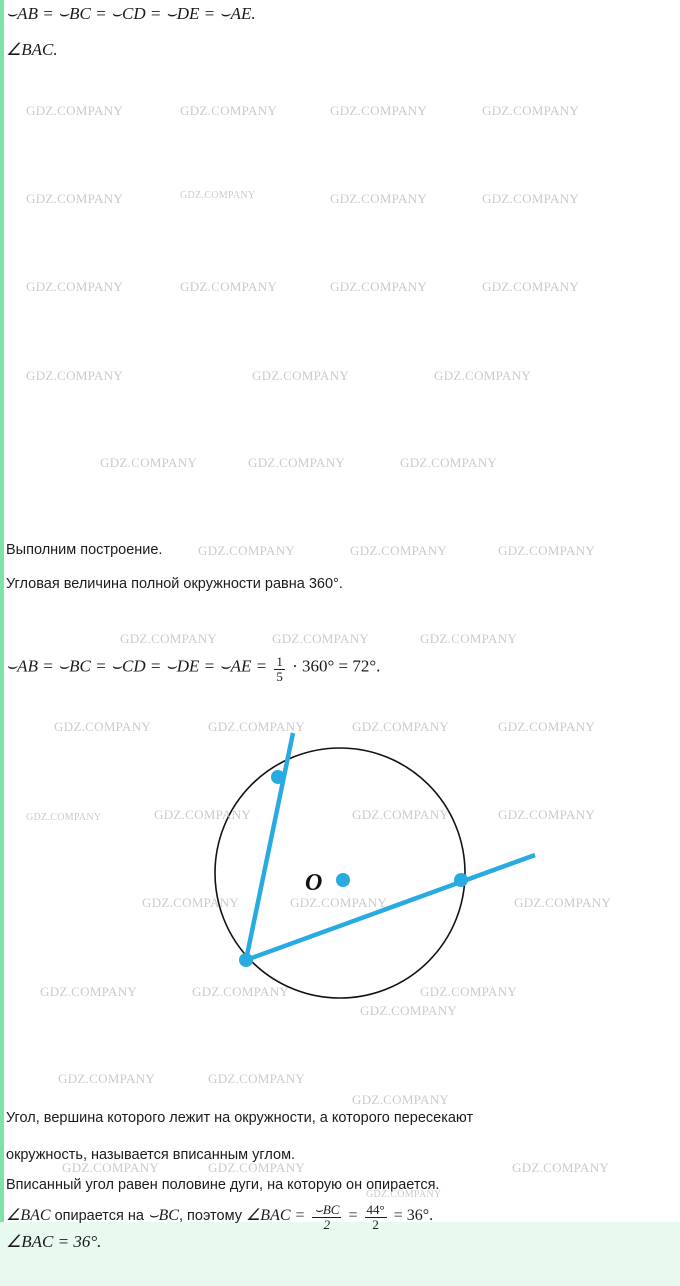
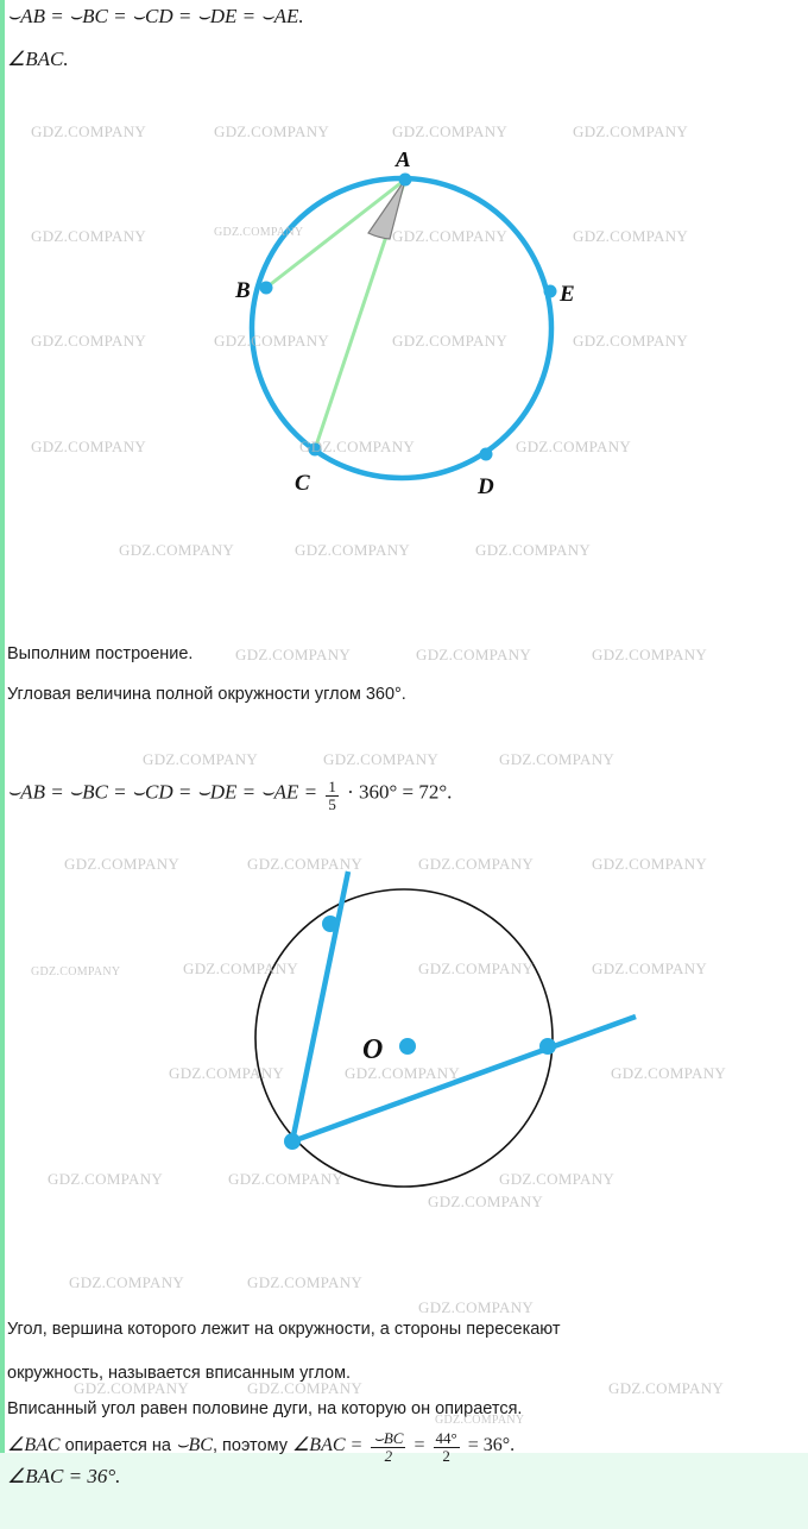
  ⌣AB = ⌣BC = ⌣CD = ⌣DE = ⌣AE.
  ∠BAC.
+ A
+ B
+ E
+ C
+ D
  Выполним построение.
- Угловая величина полной окружности равна 360°.
+ Угловая величина полной окружности углом 360°.
  ⌣AB = ⌣BC = ⌣CD = ⌣DE = ⌣AE =
  1
  5
  · 360° = 72°.
  O
- Угол, вершина которого лежит на окружности, а которого пересекают
+ Угол, вершина которого лежит на окружности, а стороны пересекают
  окружность, называется вписанным углом.
  Вписанный угол равен половине дуги, на которую он опирается.
  ∠BAC опирается на ⌣BC, поэтому ∠BAC =
  ⌣BC
  2
  =
  44°
  2
  = 36°.
  ∠BAC = 36°.
  GDZ.COMPANY
  GDZ.COMPANY
  GDZ.COMPANY
  GDZ.COMPANY
  GDZ.COMPANY
  GDZ.COMPANY
  GDZ.COMPANY
  GDZ.COMPANY
  GDZ.COMPANY
  GDZ.COMPANY
  GDZ.COMPANY
  GDZ.COMPANY
  GDZ.COMPANY
  GDZ.COMPANY
  GDZ.COMPANY
  GDZ.COMPANY
  GDZ.COMPANY
  GDZ.COMPANY
  GDZ.COMPANY
  GDZ.COMPANY
  GDZ.COMPANY
  GDZ.COMPANY
  GDZ.COMPANY
  GDZ.COMPANY
  GDZ.COMPANY
  GDZ.COMPANY
  GDZ.COMPANY
  GDZ.COMPANY
  GDZ.COMPANY
  GDZ.COMPANY
  GDZ.COMPANY
  GDZ.COMPANY
  GDZ.COMPANY
  GDZ.COMPANY
  GDZ.COMPANY
  GDZ.COMPANY
  GDZ.COMPANY
  GDZ.COMPANY
  GDZ.COMPANY
  GDZ.COMPANY
  GDZ.COMPANY
  GDZ.COMPANY
  GDZ.COMPANY
  GDZ.COMPANY
  GDZ.COMPANY
  GDZ.COMPANY
